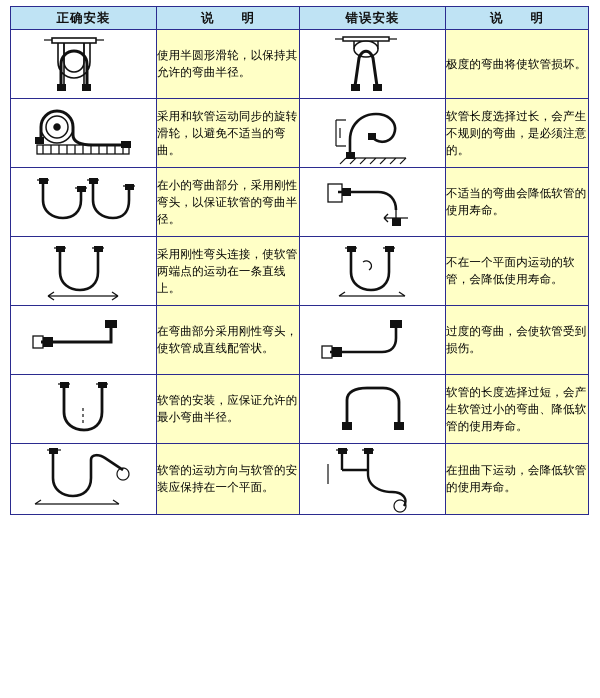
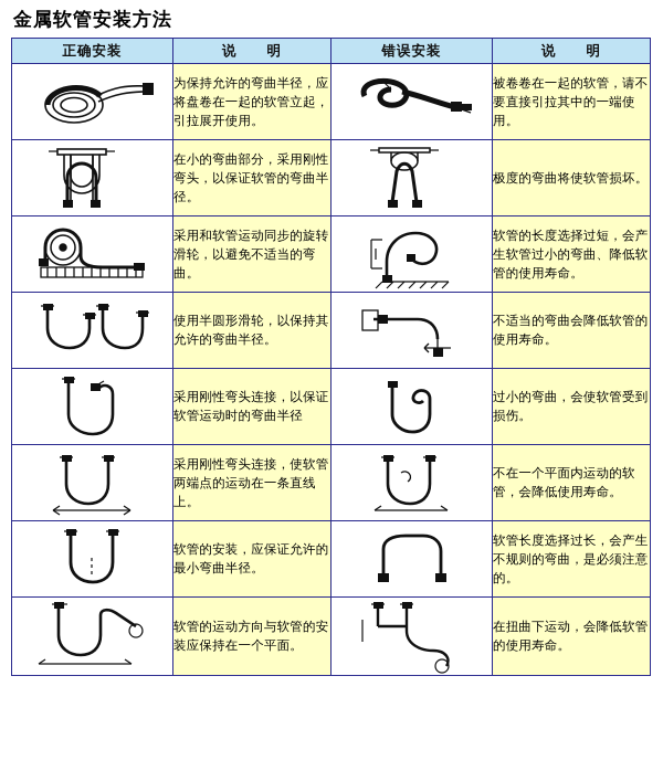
+ 金属软管安装方法
  正确安装	说 明	错误安装	说 明
+ 	为保持允许的弯曲半径，应将盘卷在一起的软管立起，引拉展开使用。		被卷卷在一起的软管，请不要直接引拉其中的一端使用。
- 	使用半圆形滑轮，以保持其允许的弯曲半径。		极度的弯曲将使软管损坏。
+ 	在小的弯曲部分，采用刚性弯头，以保证软管的弯曲半径。		极度的弯曲将使软管损坏。
- 	采用和软管运动同步的旋转滑轮，以避免不适当的弯曲。		软管长度选择过长，会产生不规则的弯曲，是必须注意的。
+ 	采用和软管运动同步的旋转滑轮，以避免不适当的弯曲。		软管的长度选择过短，会产生软管过小的弯曲、降低软管的使用寿命。
- 	在小的弯曲部分，采用刚性弯头，以保证软管的弯曲半径。		不适当的弯曲会降低软管的使用寿命。
+ 	使用半圆形滑轮，以保持其允许的弯曲半径。		不适当的弯曲会降低软管的使用寿命。
+ 	采用刚性弯头连接，以保证软管运动时的弯曲半径		过小的弯曲，会使软管受到损伤。
  	采用刚性弯头连接，使软管两端点的运动在一条直线上。		不在一个平面内运动的软管，会降低使用寿命。
- 	在弯曲部分采用刚性弯头，使软管成直线配管状。		过度的弯曲，会使软管受到损伤。
- 	软管的安装，应保证允许的最小弯曲半径。		软管的长度选择过短，会产生软管过小的弯曲、降低软管的使用寿命。
+ 	软管的安装，应保证允许的最小弯曲半径。		软管长度选择过长，会产生不规则的弯曲，是必须注意的。
  	软管的运动方向与软管的安装应保持在一个平面。		在扭曲下运动，会降低软管的使用寿命。
